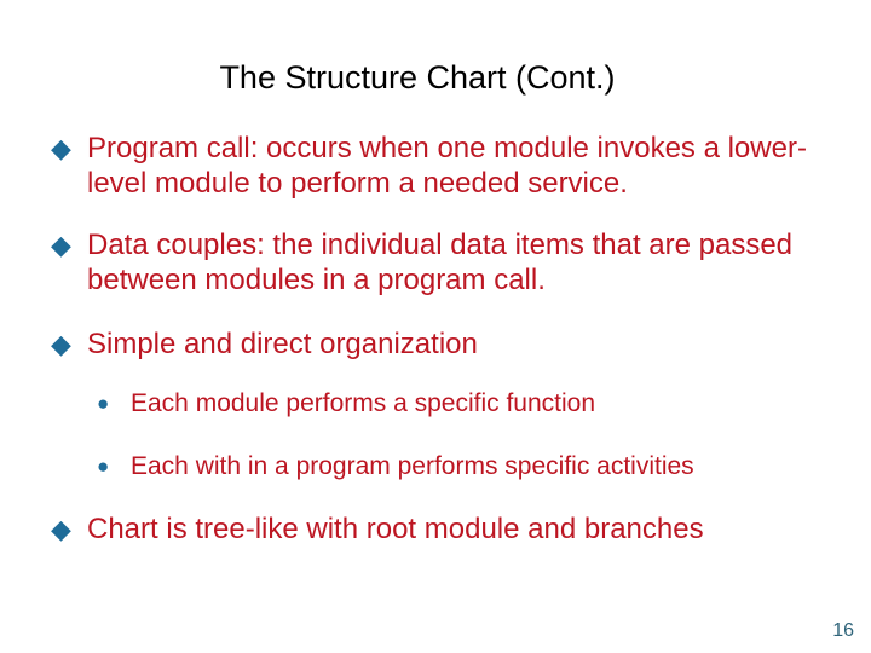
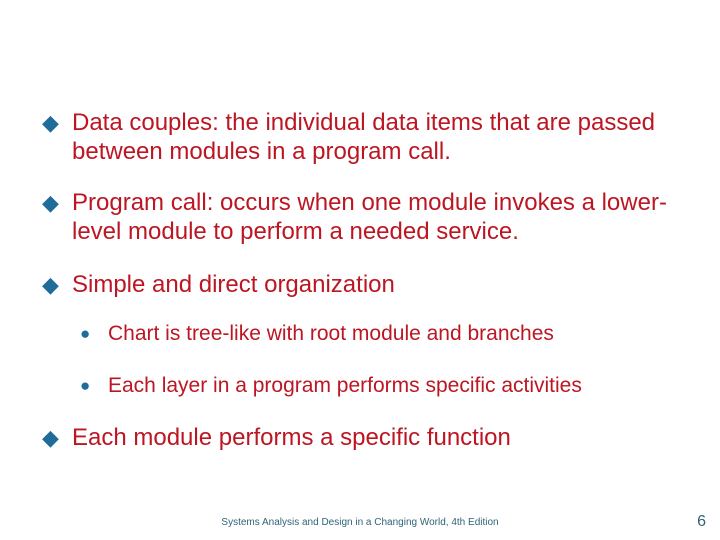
- The Structure Chart (Cont.)
  ◆
- Program call: occurs when one module invokes a lower-level module to perform a needed service.
+ Data couples: the individual data items that are passed between modules in a program call.
  ◆
- Data couples: the individual data items that are passed between modules in a program call.
+ Program call: occurs when one module invokes a lower-level module to perform a needed service.
  ◆
  Simple and direct organization
  ●
- Each module performs a specific function
+ Chart is tree-like with root module and branches
  ●
- Each with in a program performs specific activities
+ Each layer in a program performs specific activities
  ◆
- Chart is tree-like with root module and branches
+ Each module performs a specific function
+ Systems Analysis and Design in a Changing World, 4th Edition
- 16
+ 6
